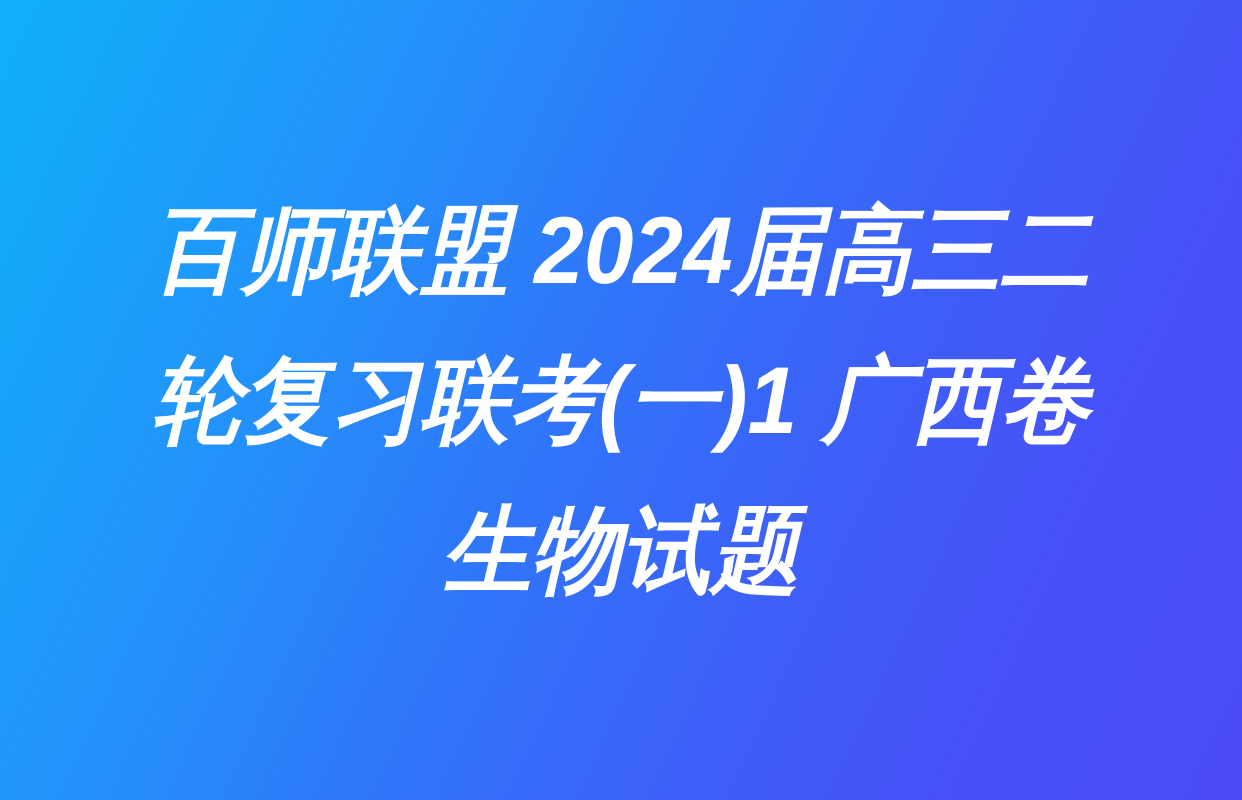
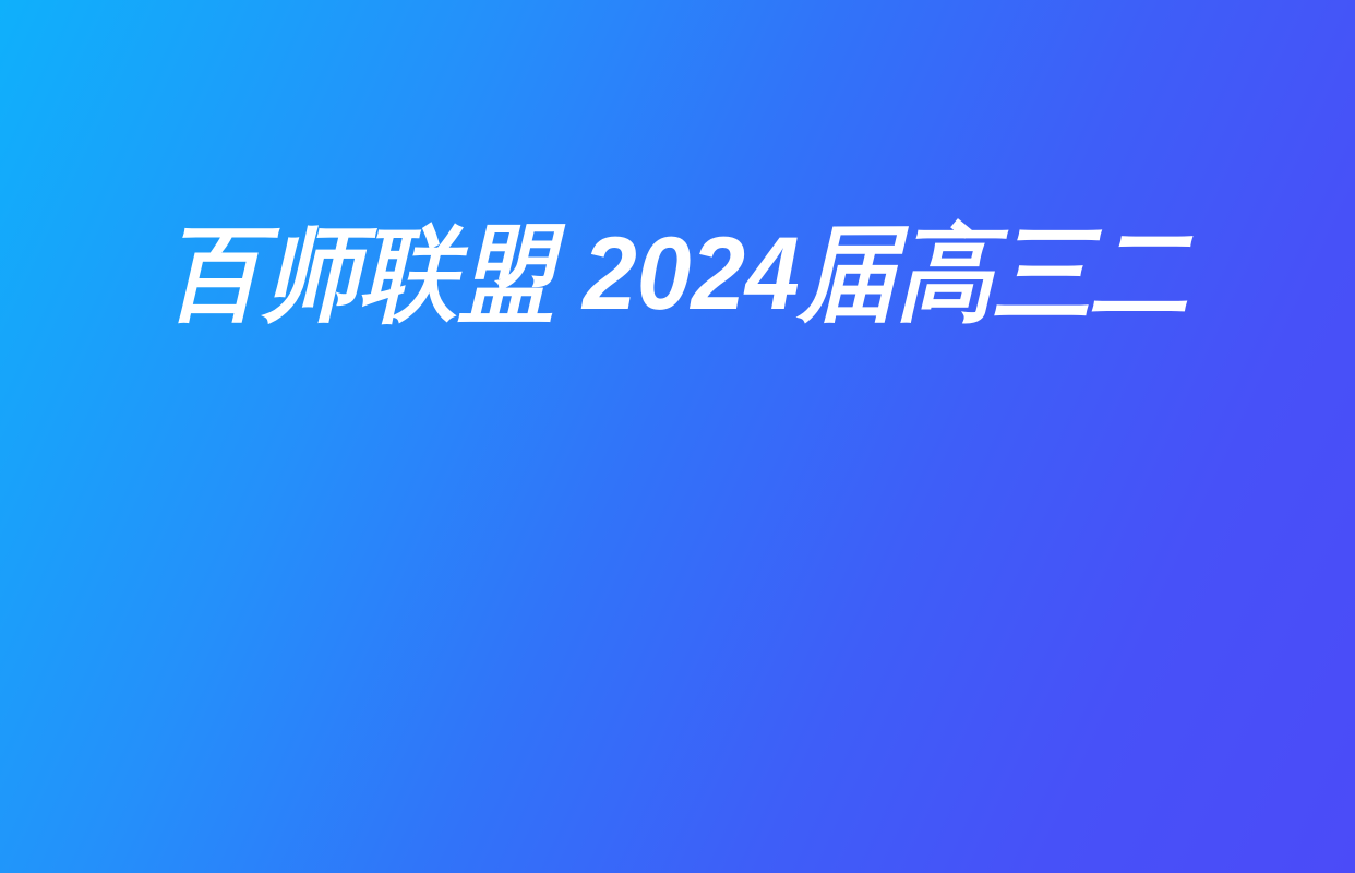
  百师联盟 2024届高三二
- 轮复习联考(一)1 广西卷
- 生物试题
